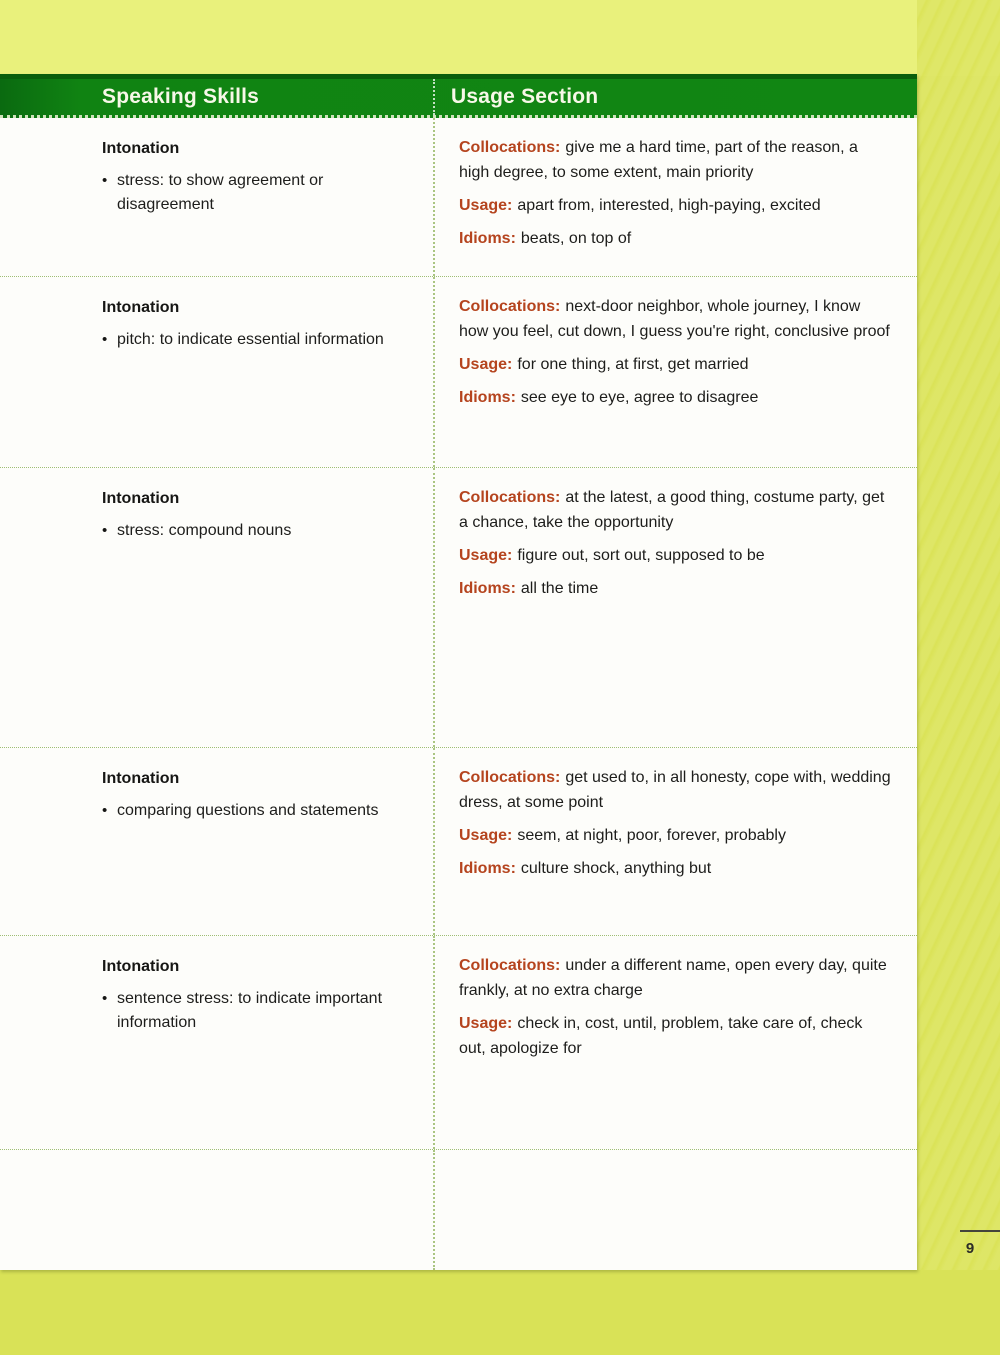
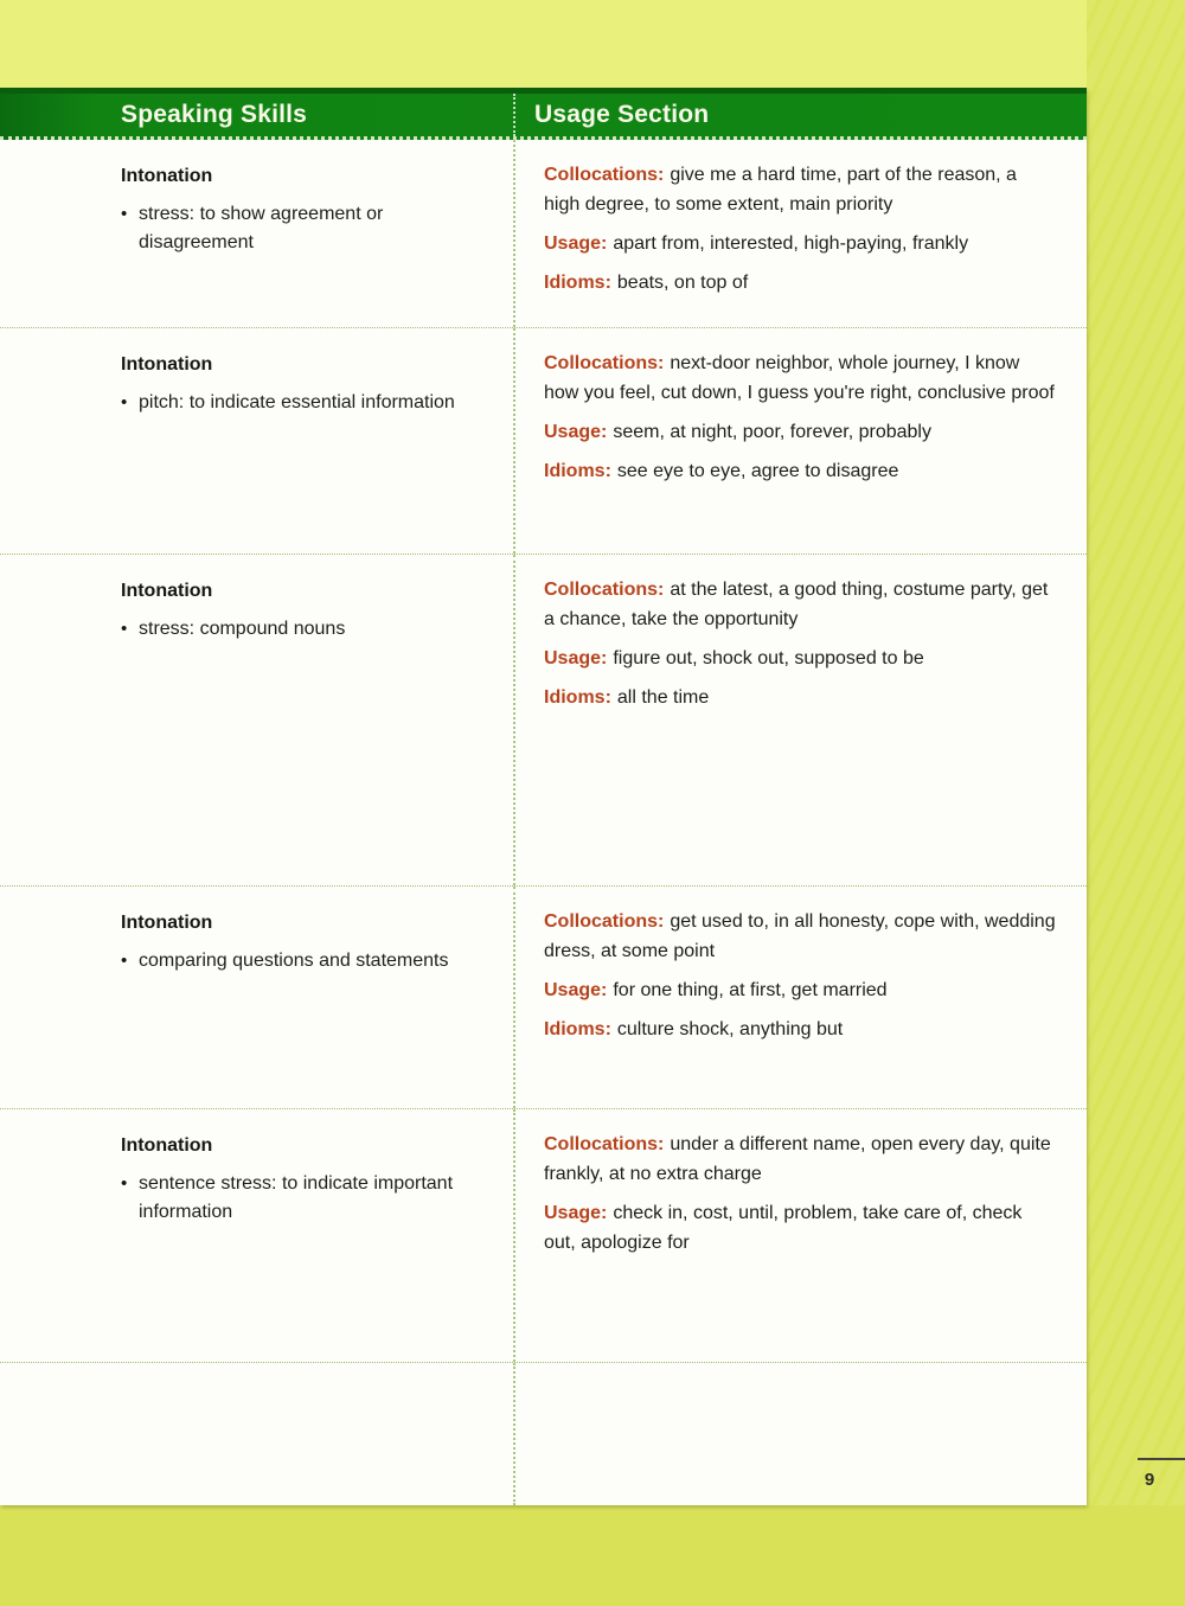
  Speaking Skills
  Usage Section
  Intonation
  •
  stress: to show agreement or disagreement
  Collocations: give me a hard time, part of the reason, a high degree, to some extent, main priority
- Usage: apart from, interested, high-paying, excited
+ Usage: apart from, interested, high-paying, frankly
  Idioms: beats, on top of
  Intonation
  •
  pitch: to indicate essential information
  Collocations: next-door neighbor, whole journey, I know how you feel, cut down, I guess you're right, conclusive proof
- Usage: for one thing, at first, get married
+ Usage: seem, at night, poor, forever, probably
  Idioms: see eye to eye, agree to disagree
  Intonation
  •
  stress: compound nouns
  Collocations: at the latest, a good thing, costume party, get a chance, take the opportunity
- Usage: figure out, sort out, supposed to be
+ Usage: figure out, shock out, supposed to be
  Idioms: all the time
  Intonation
  •
  comparing questions and statements
  Collocations: get used to, in all honesty, cope with, wedding dress, at some point
- Usage: seem, at night, poor, forever, probably
+ Usage: for one thing, at first, get married
  Idioms: culture shock, anything but
  Intonation
  •
  sentence stress: to indicate important information
  Collocations: under a different name, open every day, quite frankly, at no extra charge
  Usage: check in, cost, until, problem, take care of, check out, apologize for
  9
